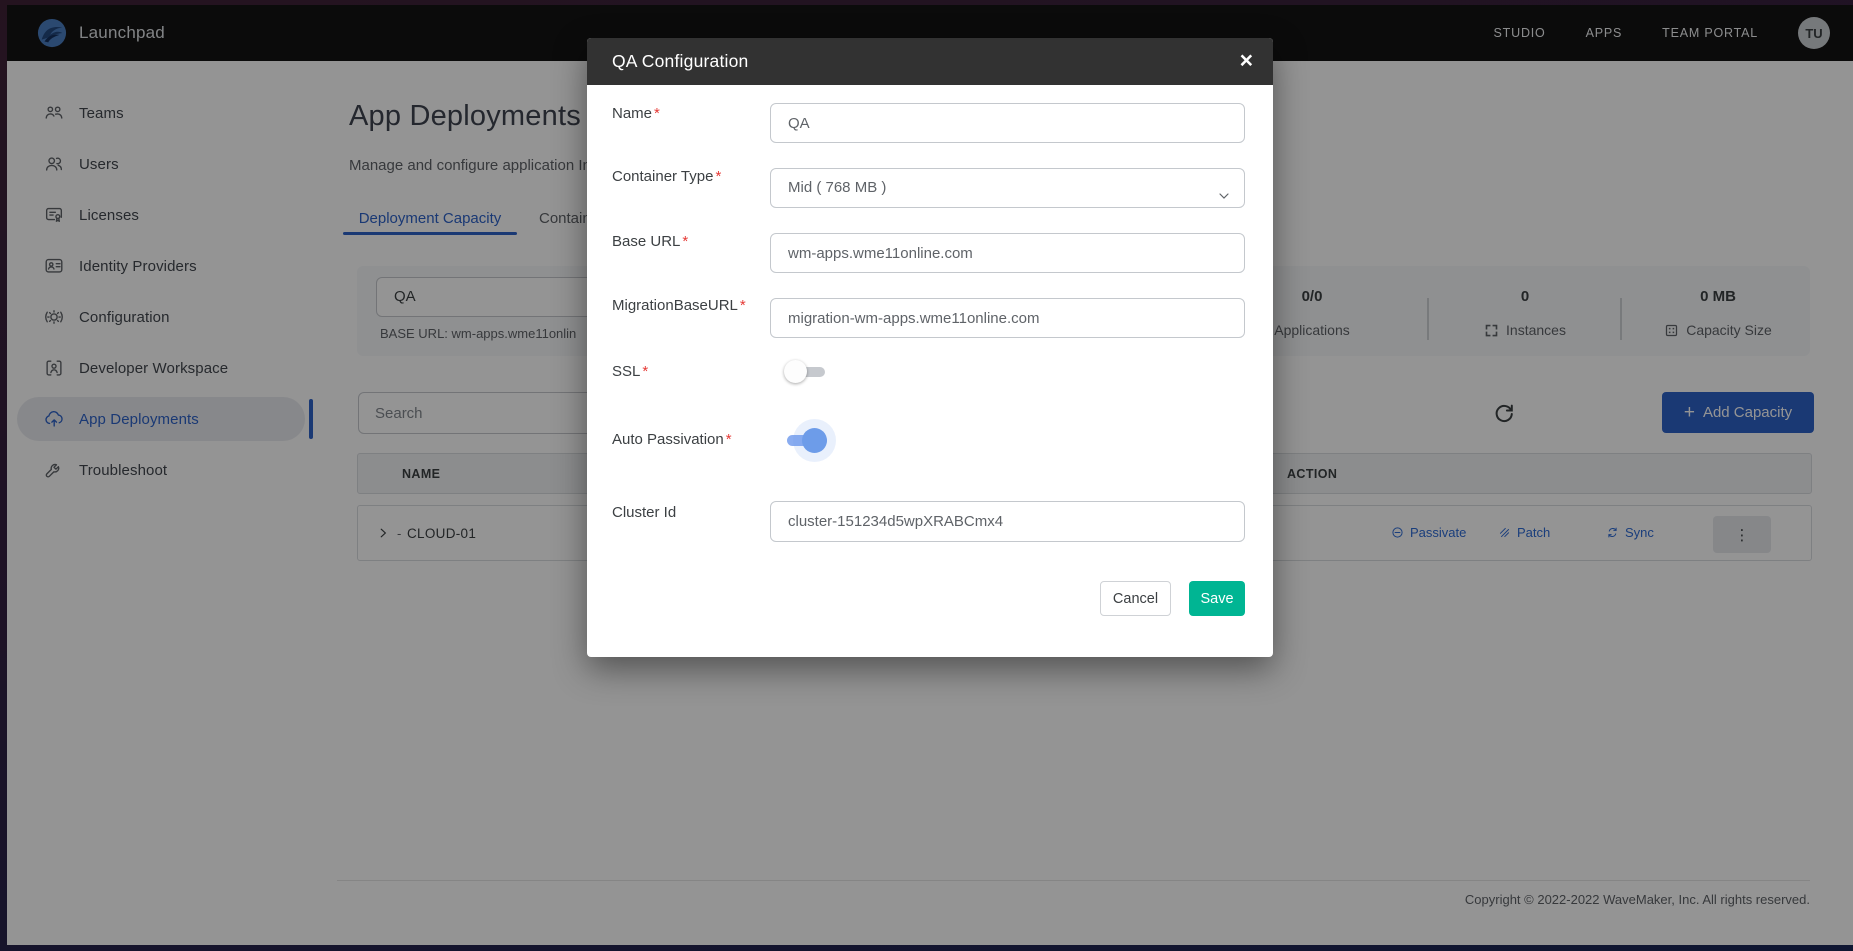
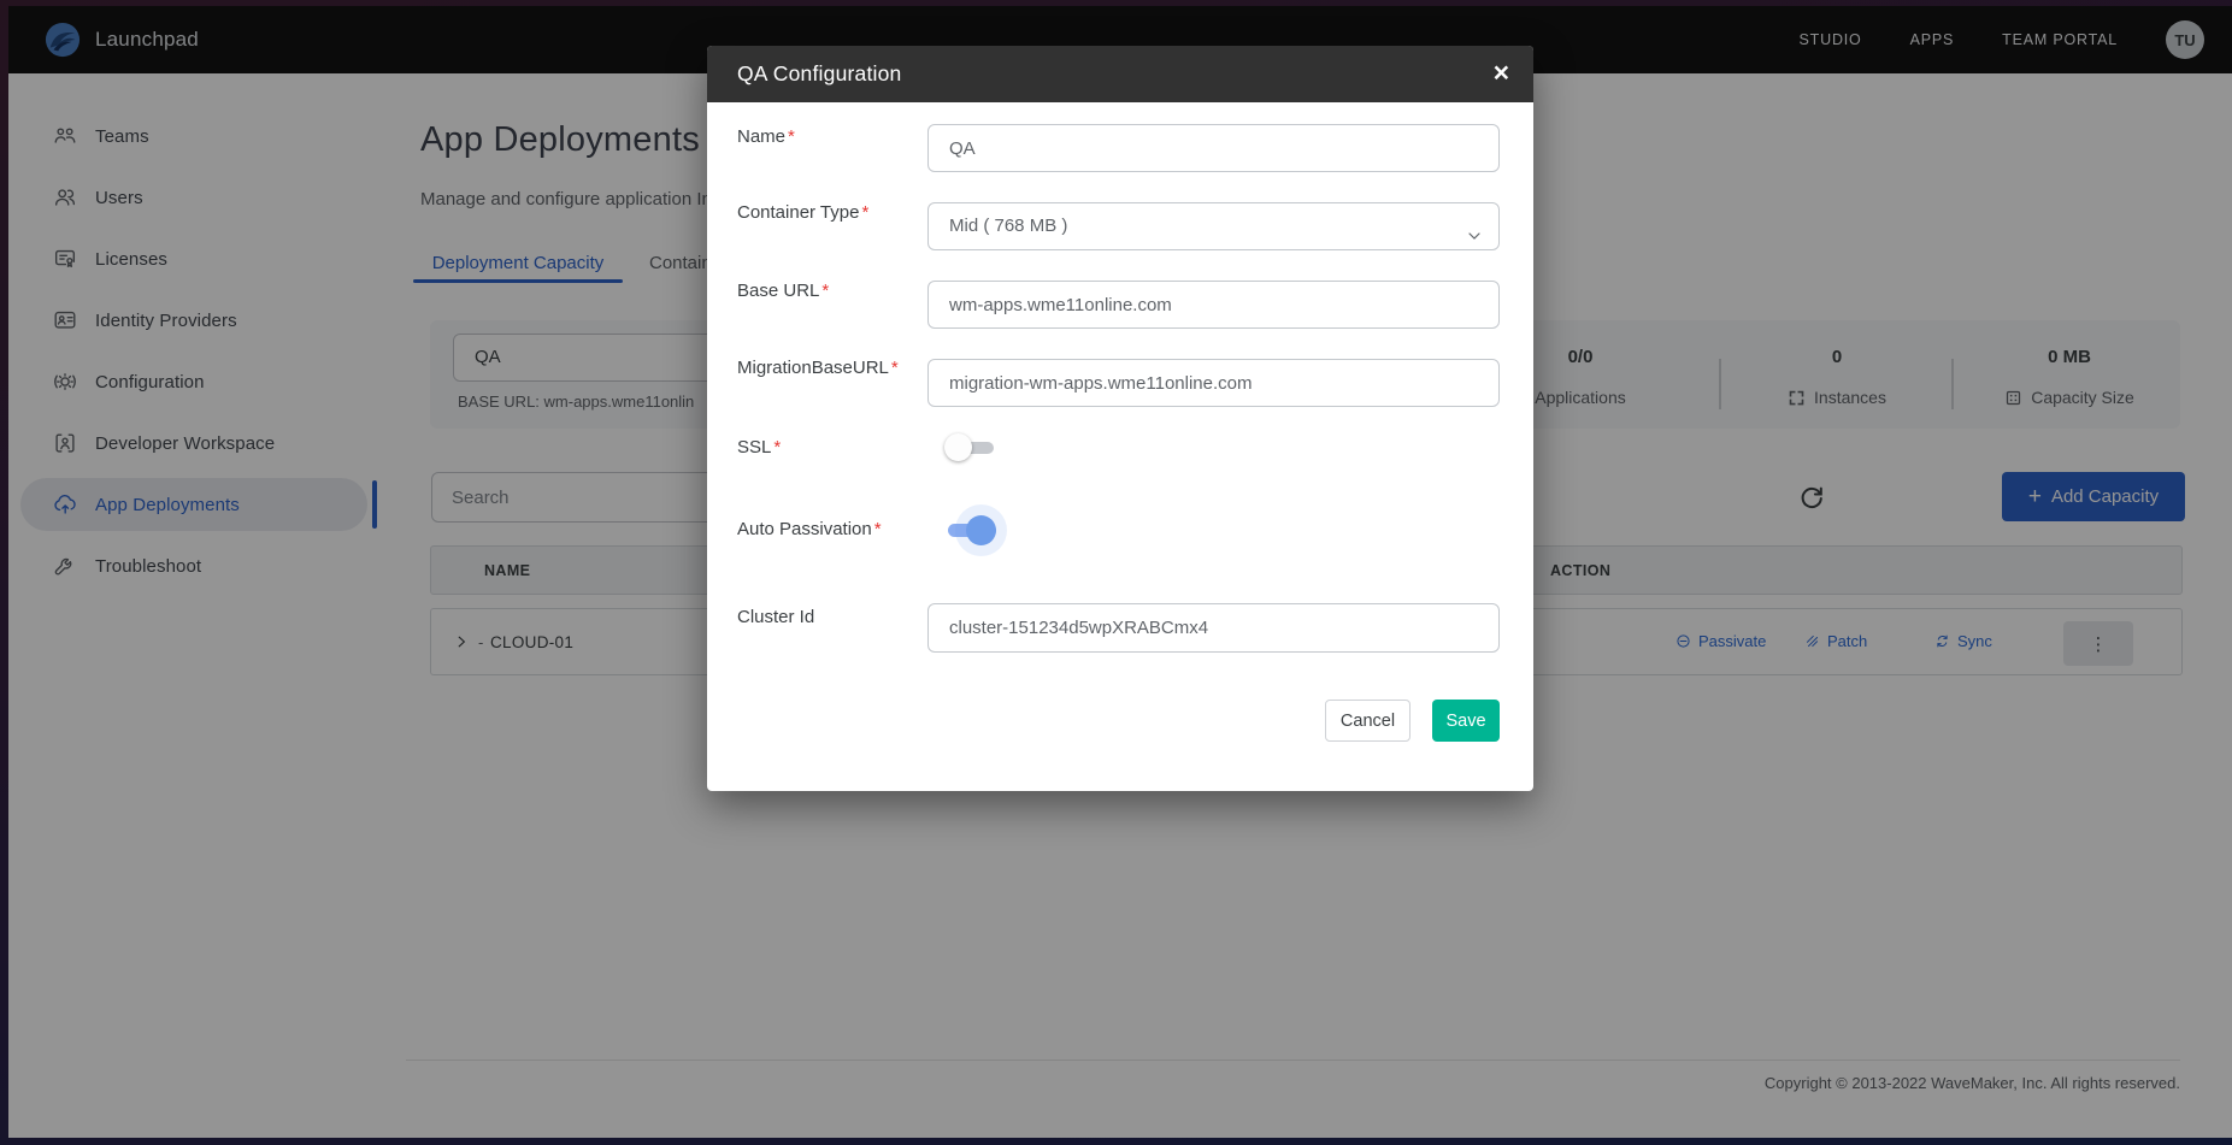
  Launchpad
  STUDIO
  APPS
  TEAM PORTAL
  TU
  Teams
  Users
  Licenses
  Identity Providers
  Configuration
  Developer Workspace
  App Deployments
  Troubleshoot
  App Deployments
  Manage and configure application I
  Deployment Capacity
  Contai
  QA
  BASE URL: wm-apps.wme11onlin
  0/0
  Applications
  0
  Instances
  0 MB
  Capacity Size
  Search
  +
  Add Capacity
  NAME
  ACTION
  -
  CLOUD-01
  Passivate
  Patch
  Sync
  ⋮
- Copyright © 2022-2022 WaveMaker, Inc. All rights reserved.
+ Copyright © 2013-2022 WaveMaker, Inc. All rights reserved.
  QA Configuration
  ×
  Name*
  QA
  Container Type*
  Mid ( 768 MB )
  Base URL*
  wm-apps.wme11online.com
  MigrationBaseURL*
  migration-wm-apps.wme11online.com
  SSL*
  Auto Passivation*
  Cluster Id
  cluster-151234d5wpXRABCmx4
  Cancel
  Save
